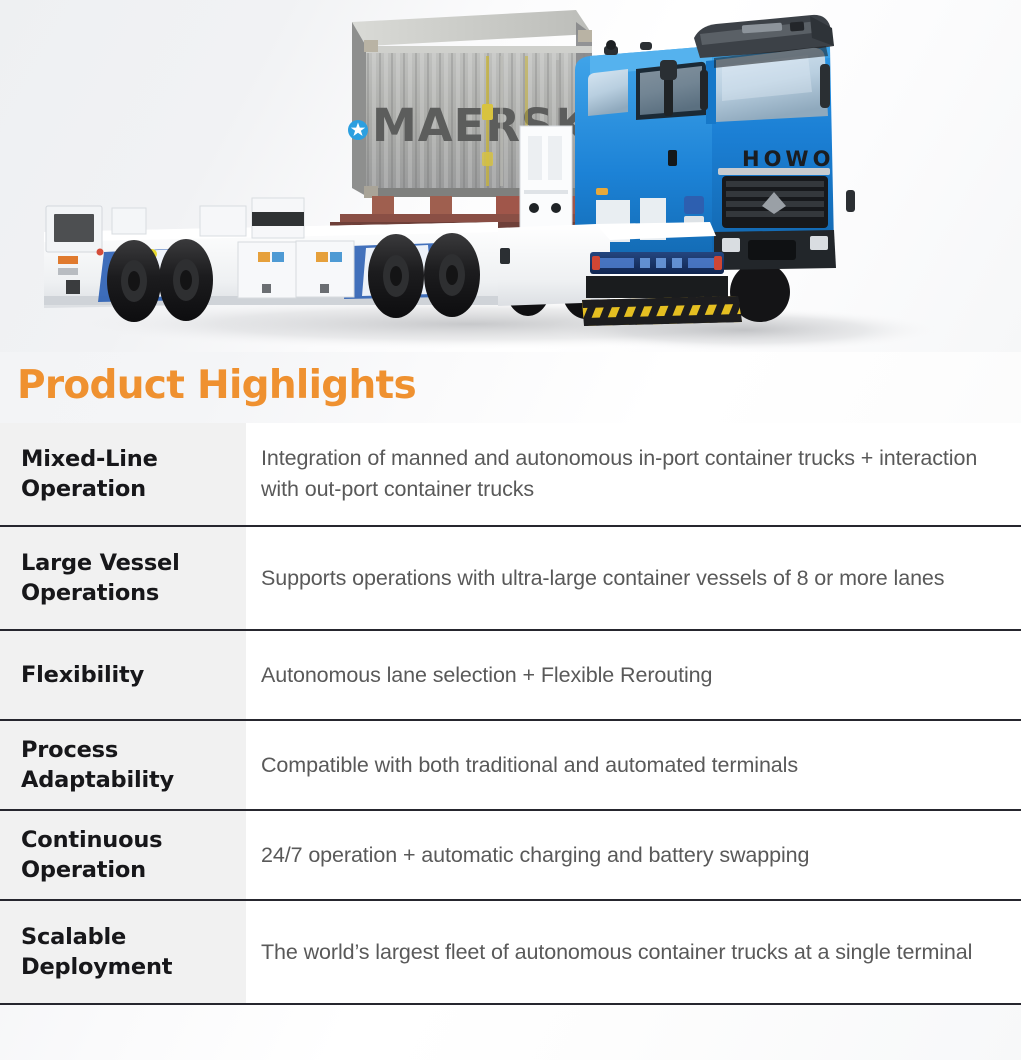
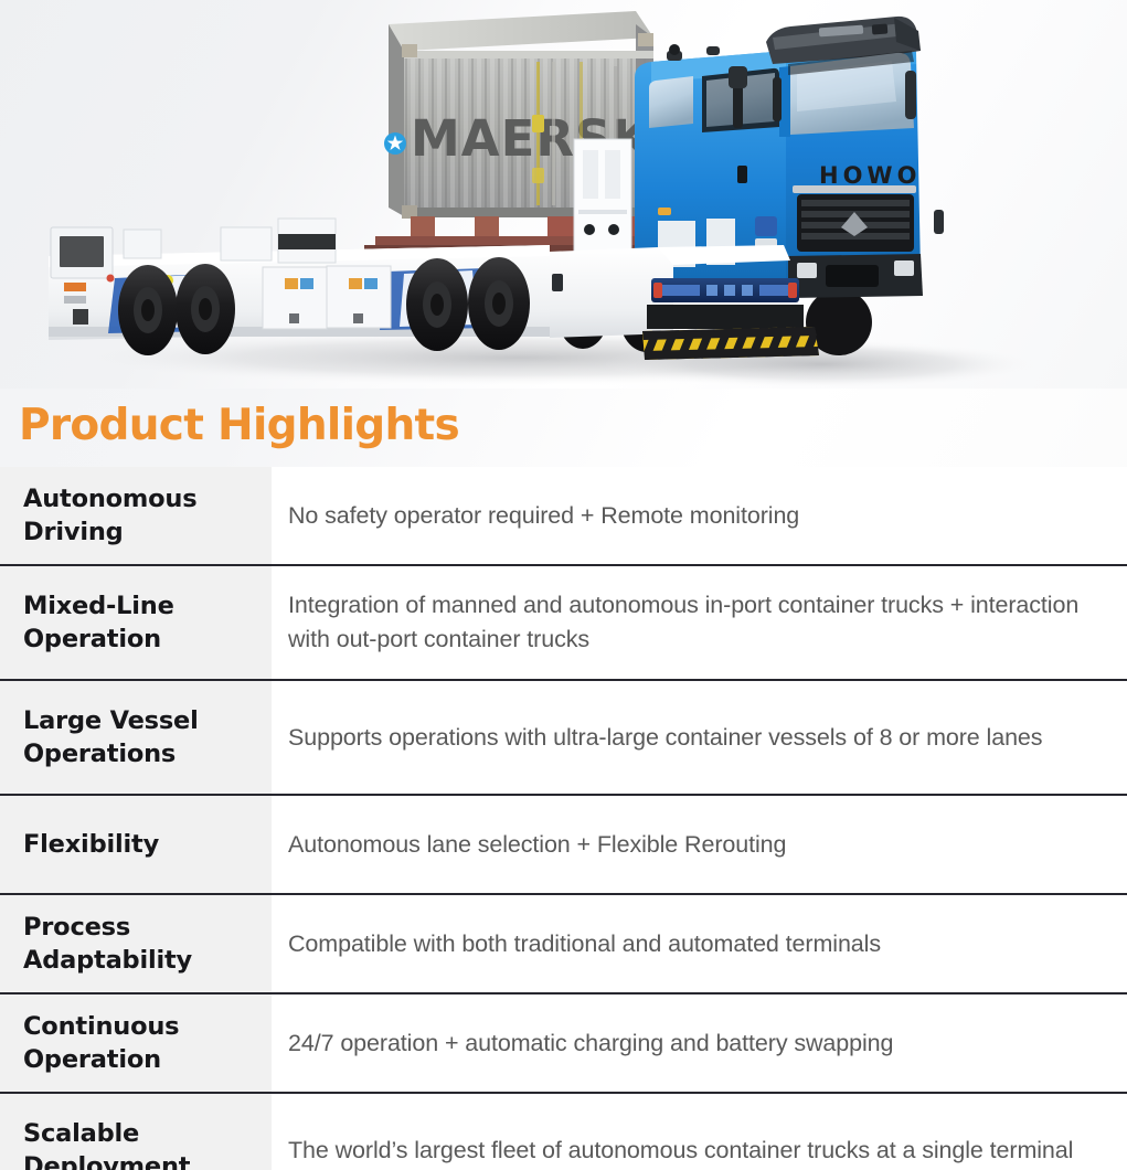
  HOWO
  Product Highlights
+ Autonomous Driving
+ No safety operator required + Remote monitoring
  Mixed-Line Operation
  Integration of manned and autonomous in-port container trucks + interaction with out-port container trucks
  Large Vessel Operations
  Supports operations with ultra-large container vessels of 8 or more lanes
  Flexibility
  Autonomous lane selection + Flexible Rerouting
  Process Adaptability
  Compatible with both traditional and automated terminals
  Continuous Operation
  24/7 operation + automatic charging and battery swapping
  Scalable Deployment
  The world’s largest fleet of autonomous container trucks at a single terminal
